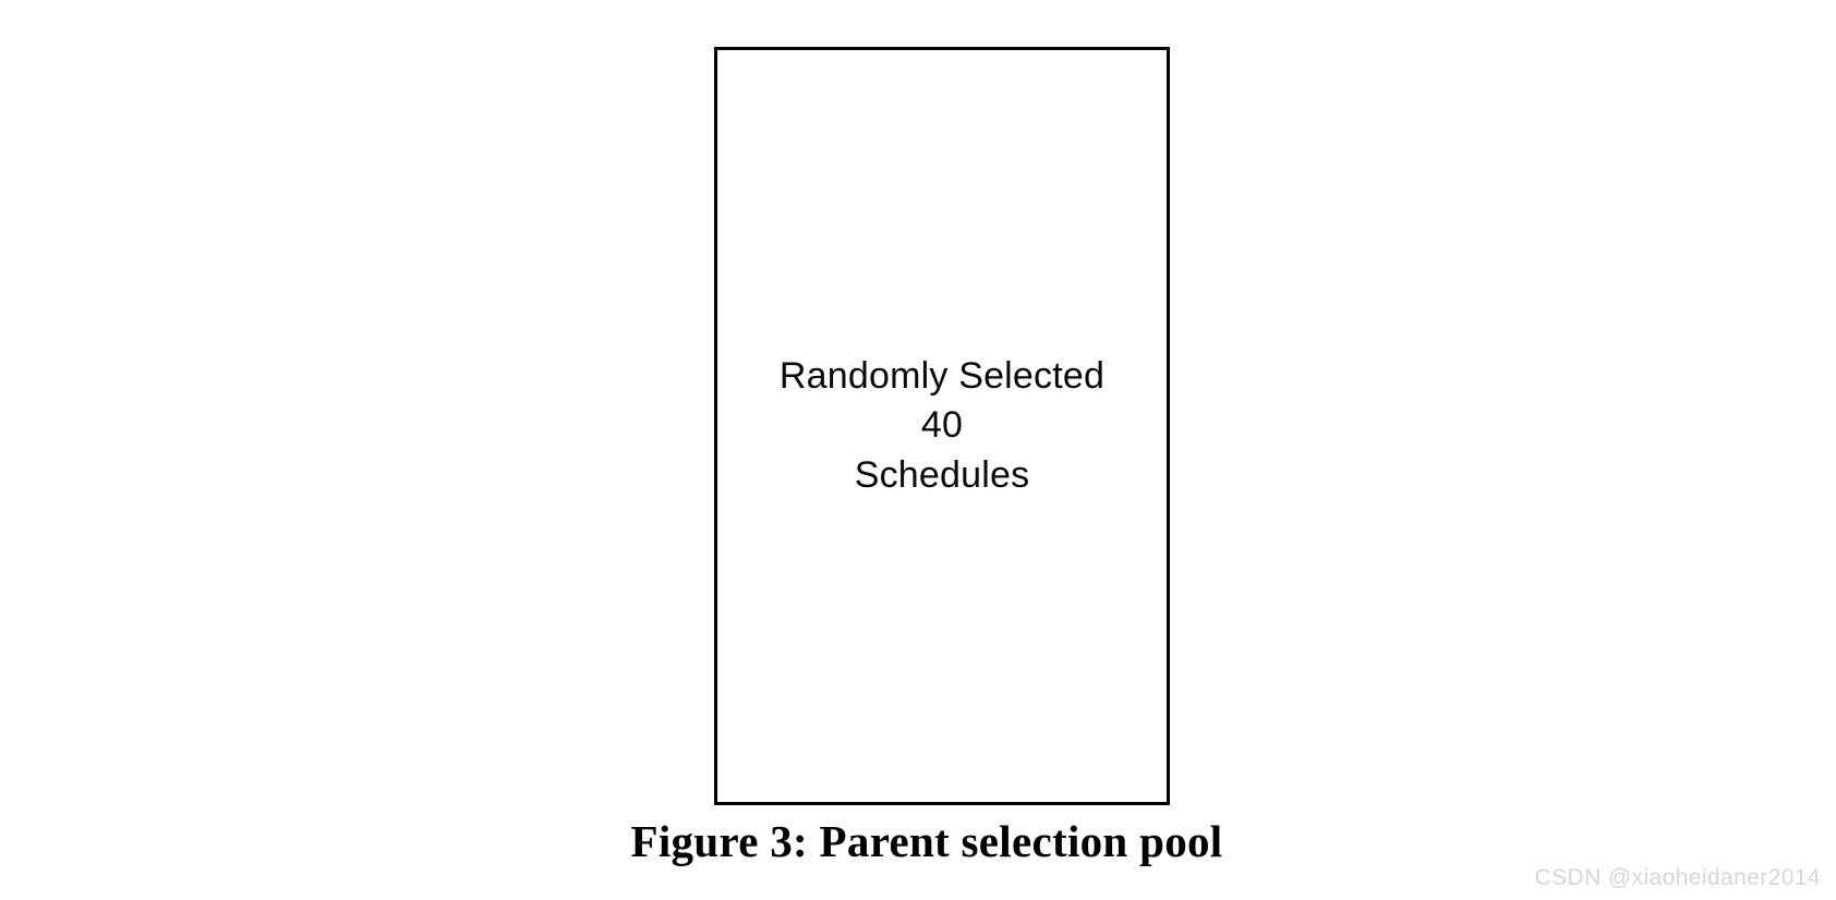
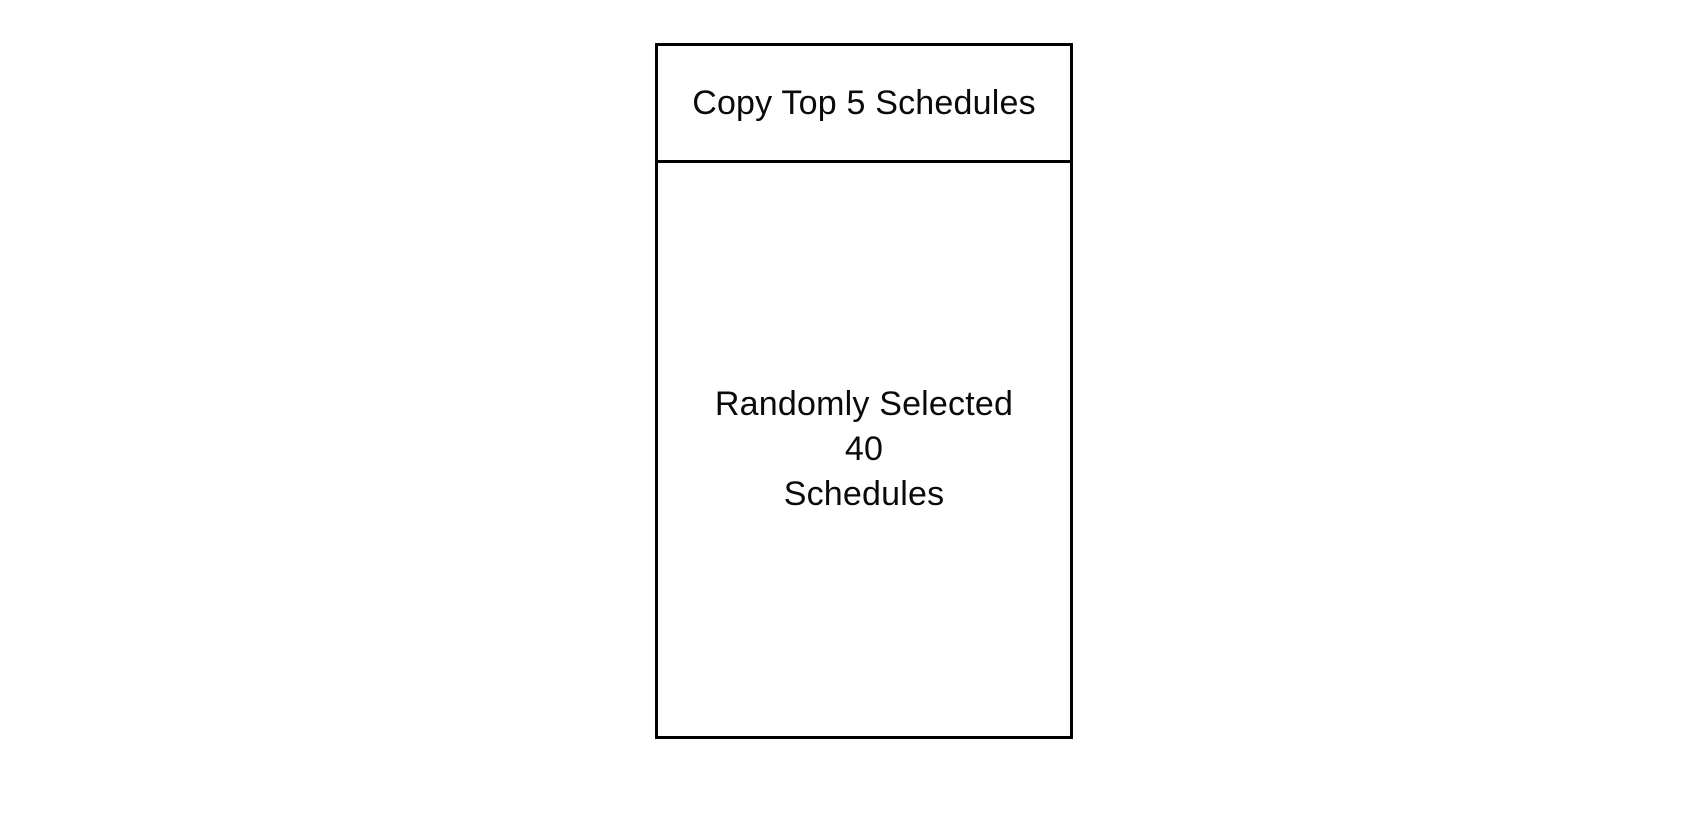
+ Copy Top 5 Schedules
  Randomly Selected 40
  Schedules
- Figure 3: Parent selection pool
- CSDN @xiaoheidaner2014
